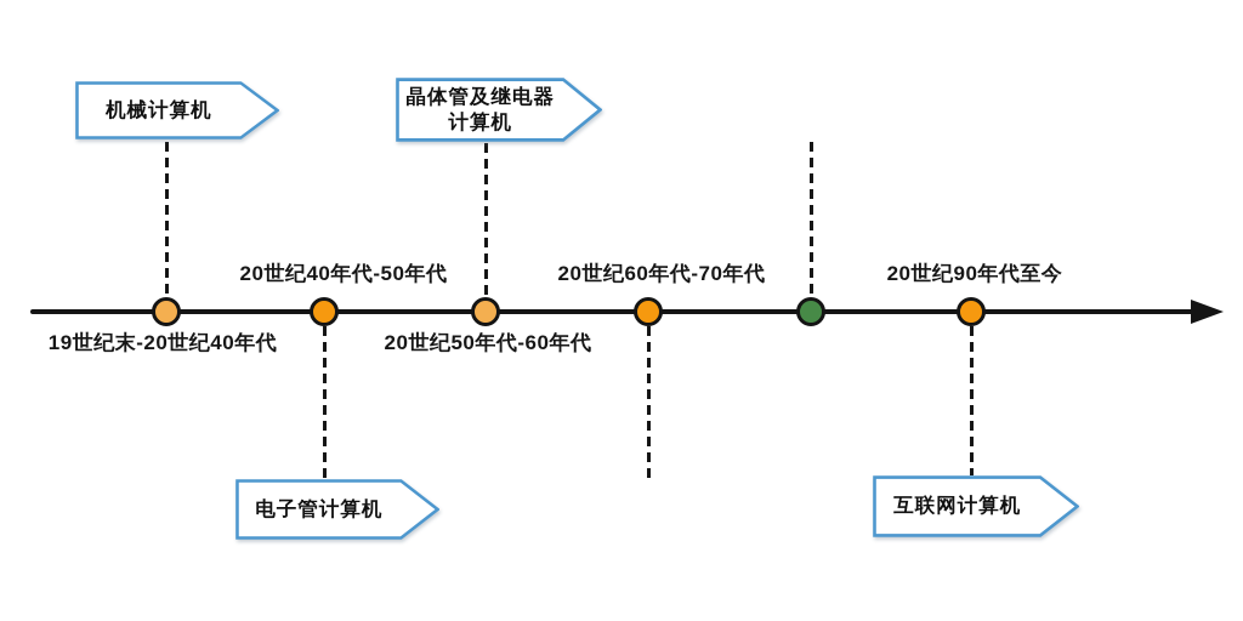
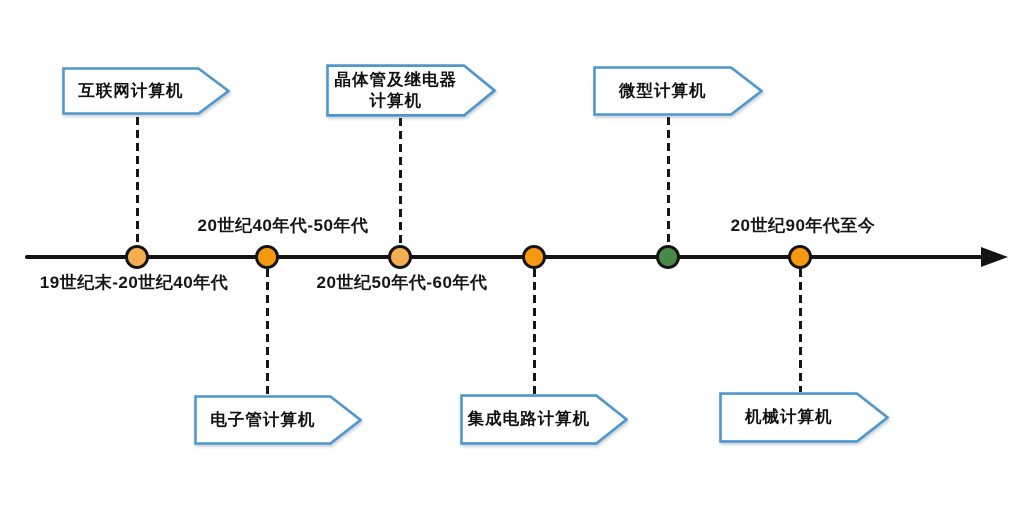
- 机械计算机
+ 互联网计算机
  晶体管及继电器
  计算机
+ 微型计算机
  电子管计算机
+ 集成电路计算机
- 互联网计算机
+ 机械计算机
  19世纪末-20世纪40年代
  20世纪40年代-50年代
  20世纪50年代-60年代
- 20世纪60年代-70年代
  20世纪90年代至今
